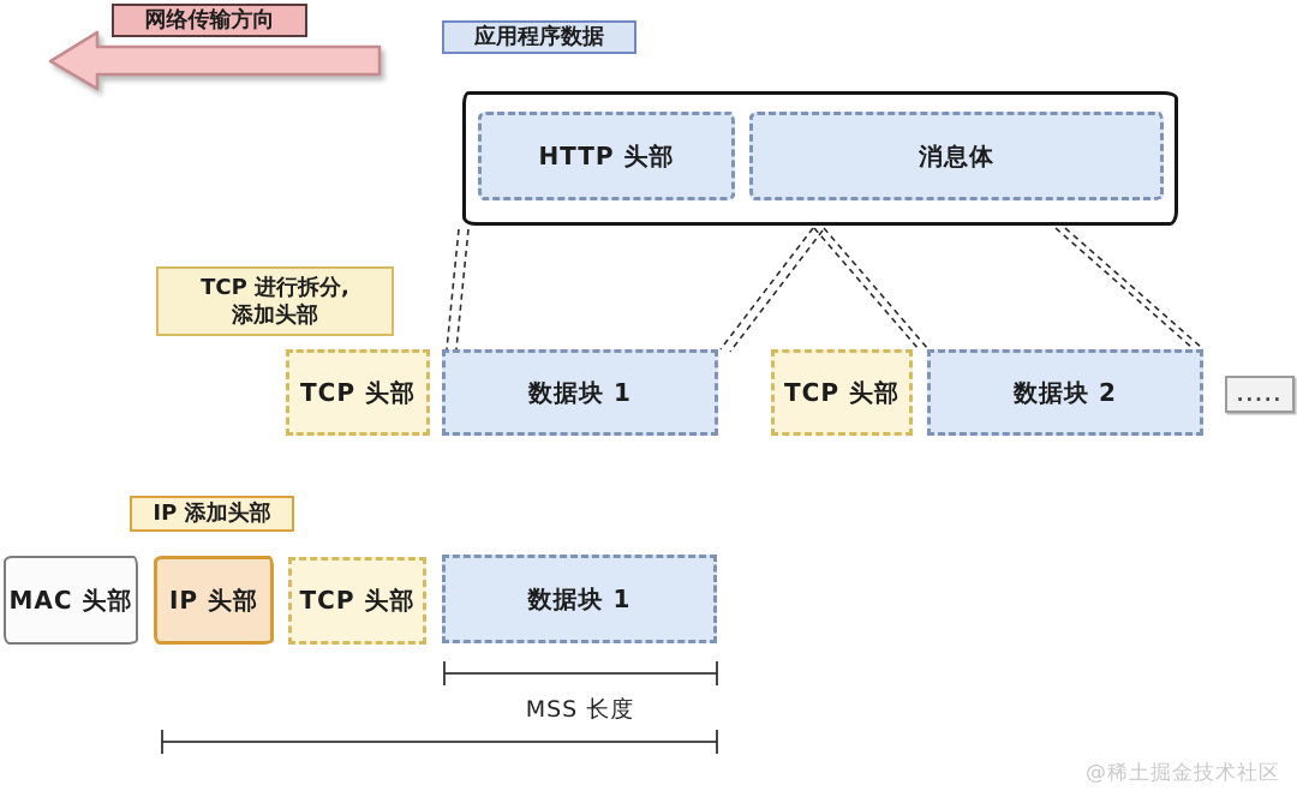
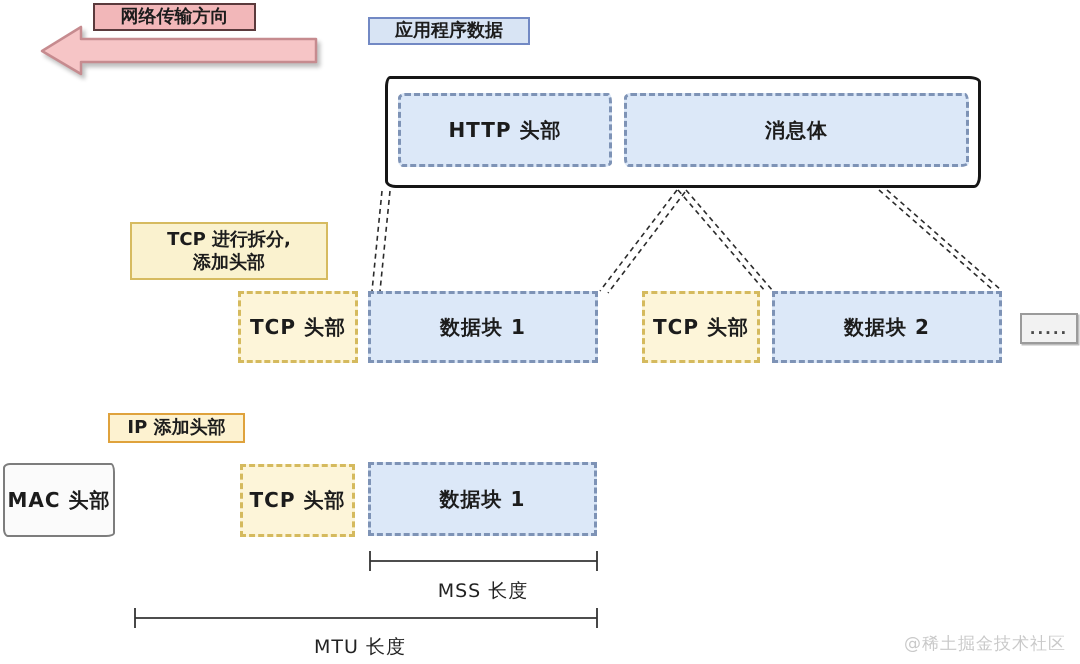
  网络传输方向
  应用程序数据
  HTTP 头部
  消息体
  TCP 进行拆分,
  添加头部
  TCP 头部
  数据块 1
  TCP 头部
  数据块 2
  .....
  IP 添加头部
  MAC 头部
- IP 头部
  TCP 头部
  数据块 1
  MSS 长度
+ MTU 长度
  @稀土掘金技术社区
